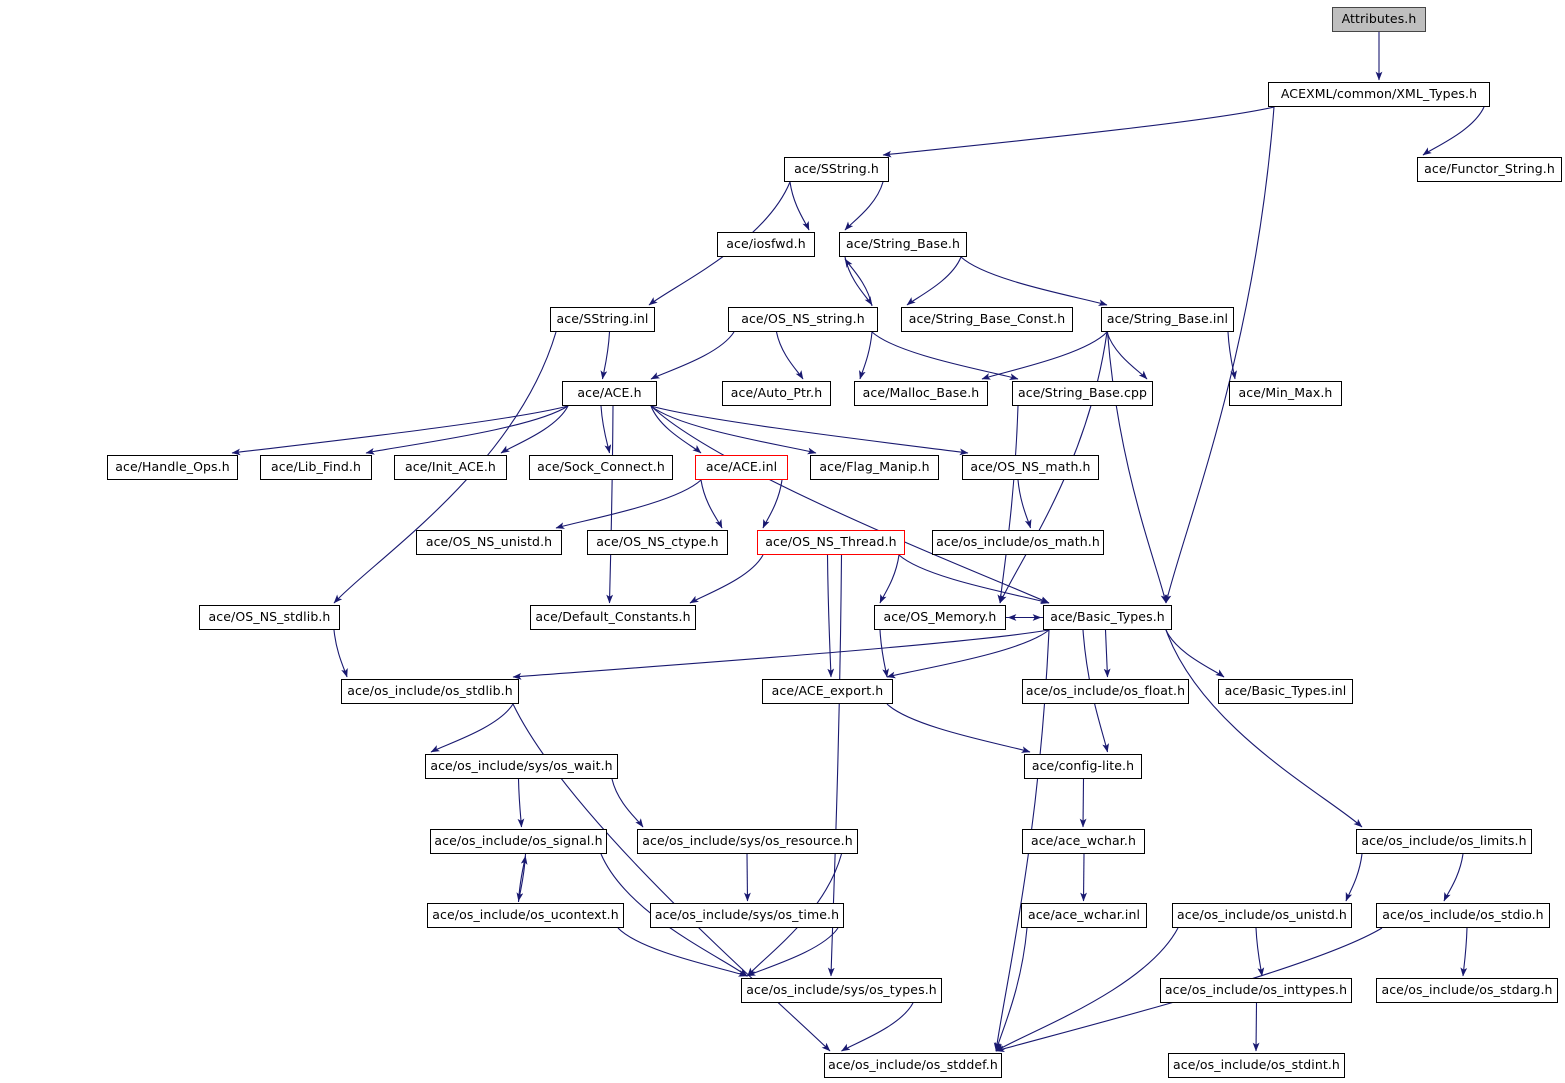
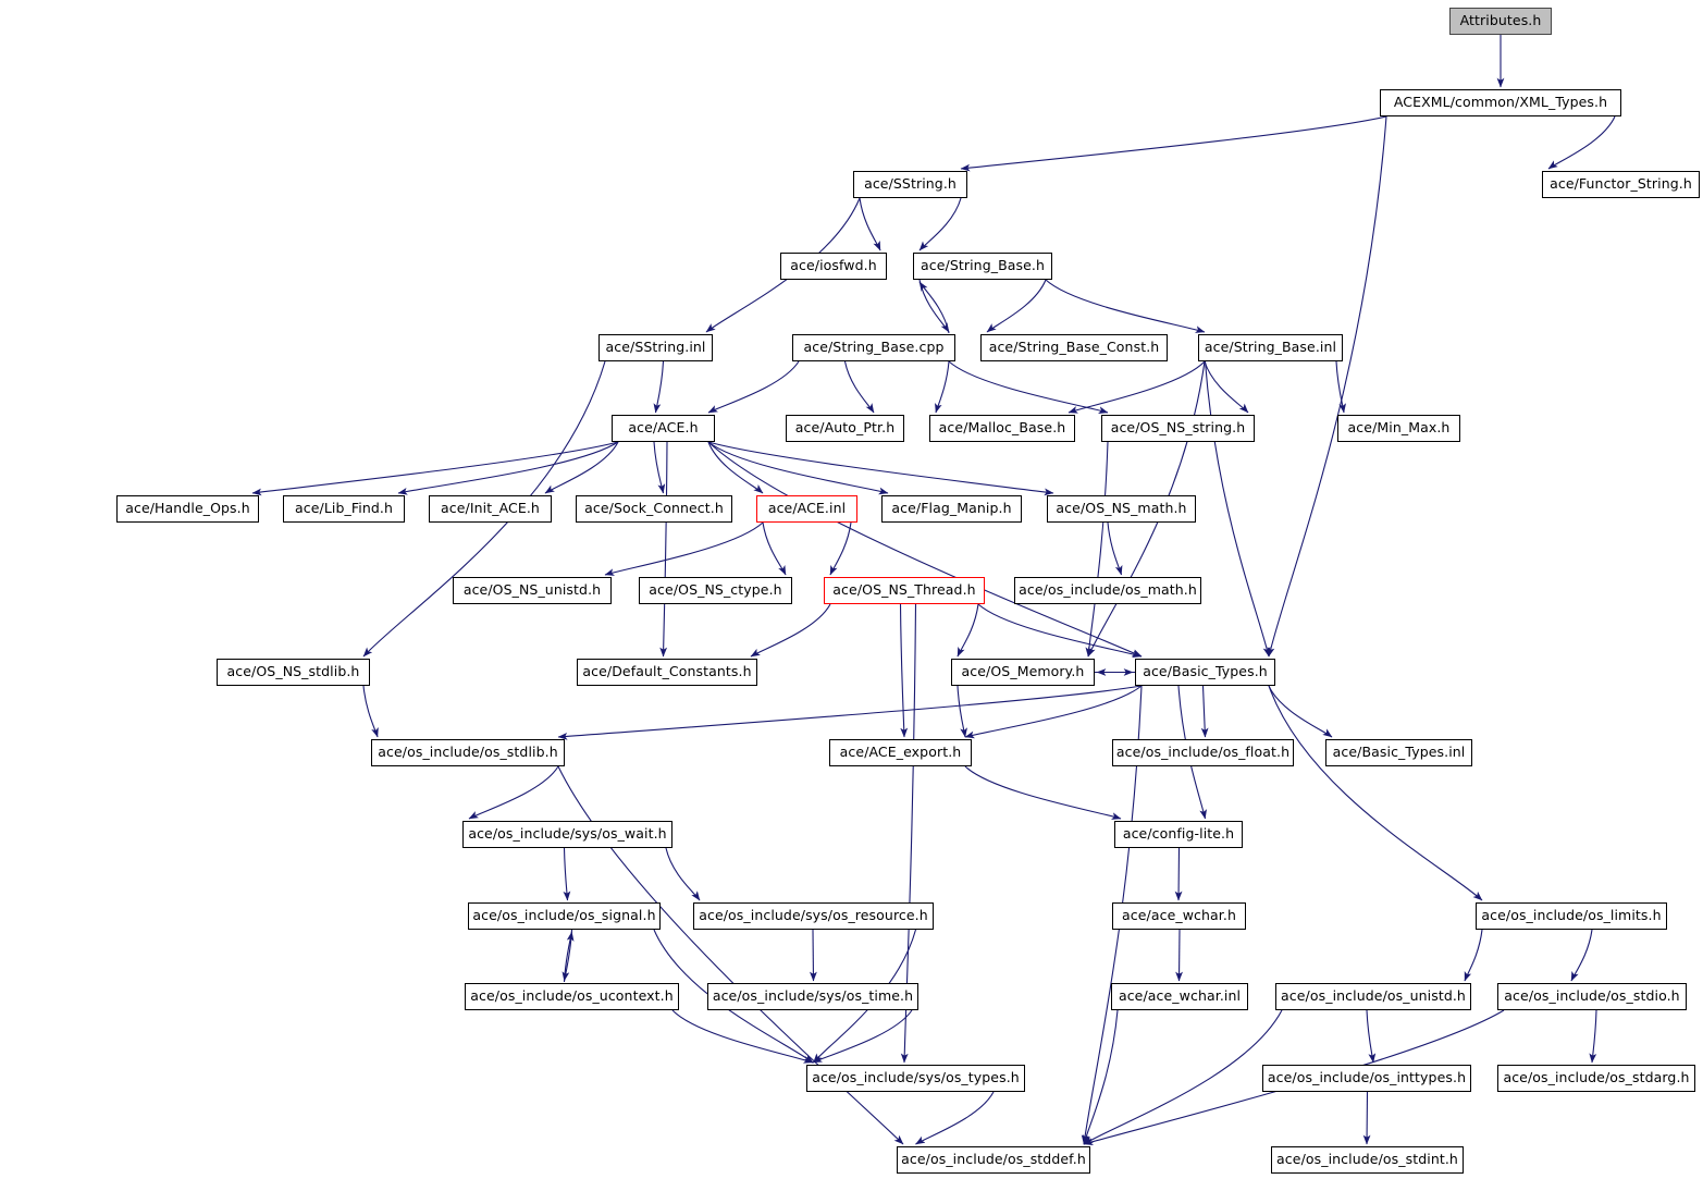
  Attributes.h
  ACEXML/common/XML_Types.h
  ace/Functor_String.h
  ace/SString.h
  ace/iosfwd.h
  ace/String_Base.h
  ace/SString.inl
- ace/OS_NS_string.h
+ ace/String_Base.cpp
  ace/String_Base_Const.h
  ace/String_Base.inl
  ace/ACE.h
  ace/Auto_Ptr.h
  ace/Malloc_Base.h
- ace/String_Base.cpp
+ ace/OS_NS_string.h
  ace/Min_Max.h
  ace/Handle_Ops.h
  ace/Lib_Find.h
  ace/Init_ACE.h
  ace/Sock_Connect.h
  ace/ACE.inl
  ace/Flag_Manip.h
  ace/OS_NS_math.h
  ace/OS_NS_unistd.h
  ace/OS_NS_ctype.h
  ace/OS_NS_Thread.h
  ace/os_include/os_math.h
  ace/OS_NS_stdlib.h
  ace/Default_Constants.h
  ace/OS_Memory.h
  ace/Basic_Types.h
  ace/os_include/os_stdlib.h
  ace/ACE_export.h
  ace/os_include/os_float.h
  ace/Basic_Types.inl
  ace/os_include/sys/os_wait.h
  ace/config-lite.h
  ace/os_include/os_signal.h
  ace/os_include/sys/os_resource.h
  ace/ace_wchar.h
  ace/os_include/os_limits.h
  ace/os_include/os_ucontext.h
  ace/os_include/sys/os_time.h
  ace/ace_wchar.inl
  ace/os_include/os_unistd.h
  ace/os_include/os_stdio.h
  ace/os_include/sys/os_types.h
  ace/os_include/os_inttypes.h
  ace/os_include/os_stdarg.h
  ace/os_include/os_stddef.h
  ace/os_include/os_stdint.h
